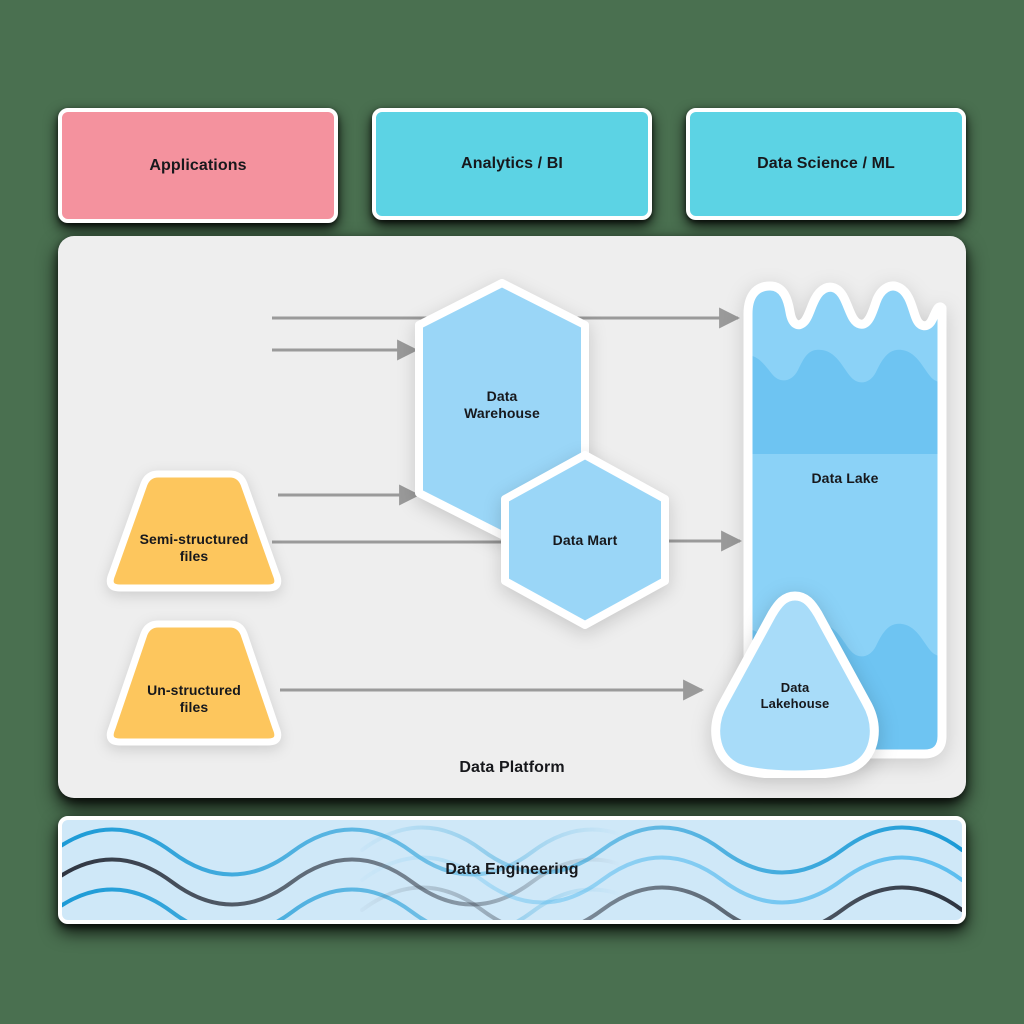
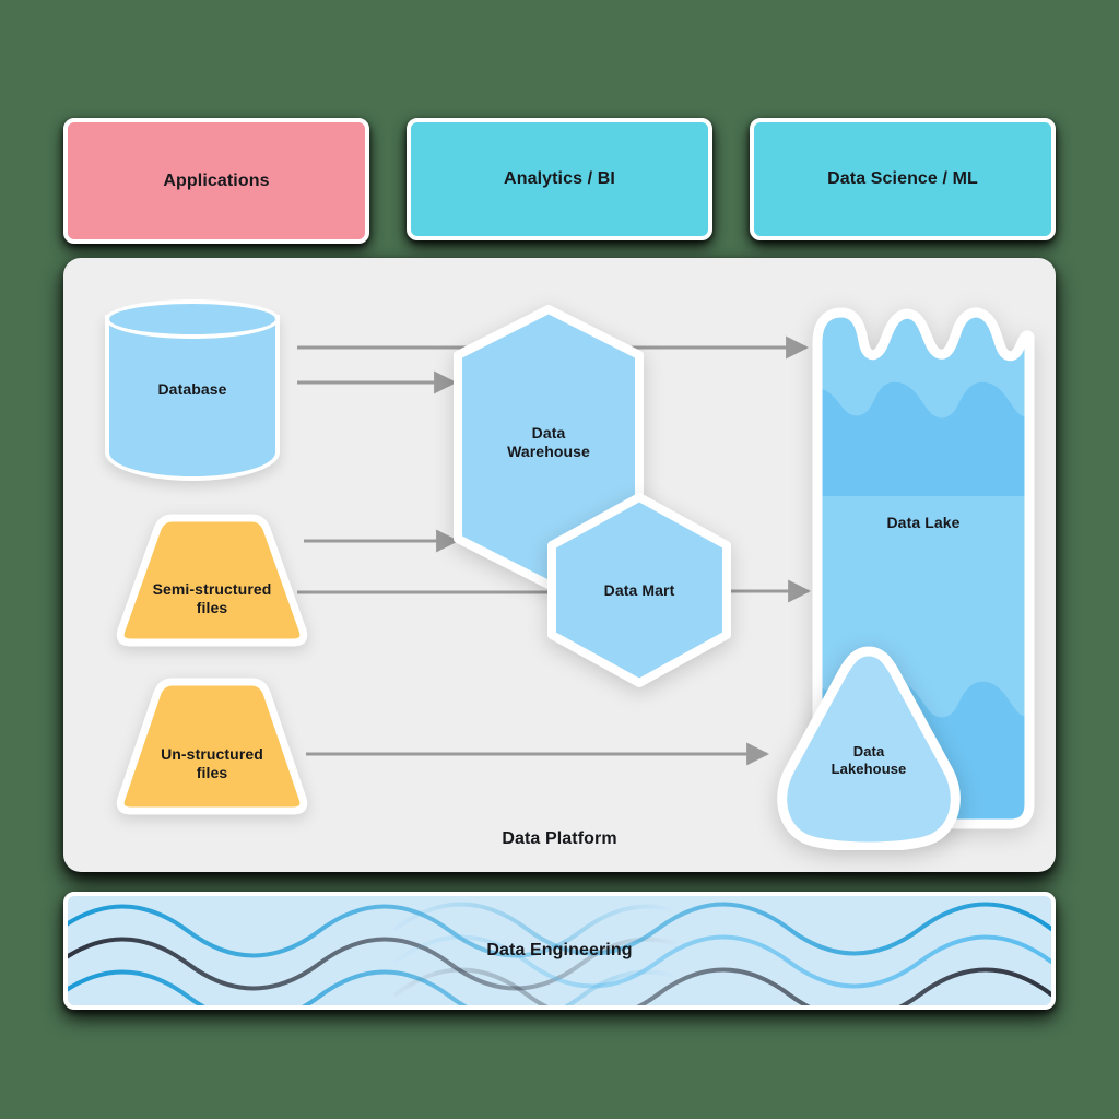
  Applications
  Analytics / BI
  Data Science / ML
  Data Platform
+ Database
  Semi-structured
  files
  Un-structured
  files
  Data
  Warehouse
  Data Mart
  Data Lake
  Data
  Lakehouse
  Data Engineering
